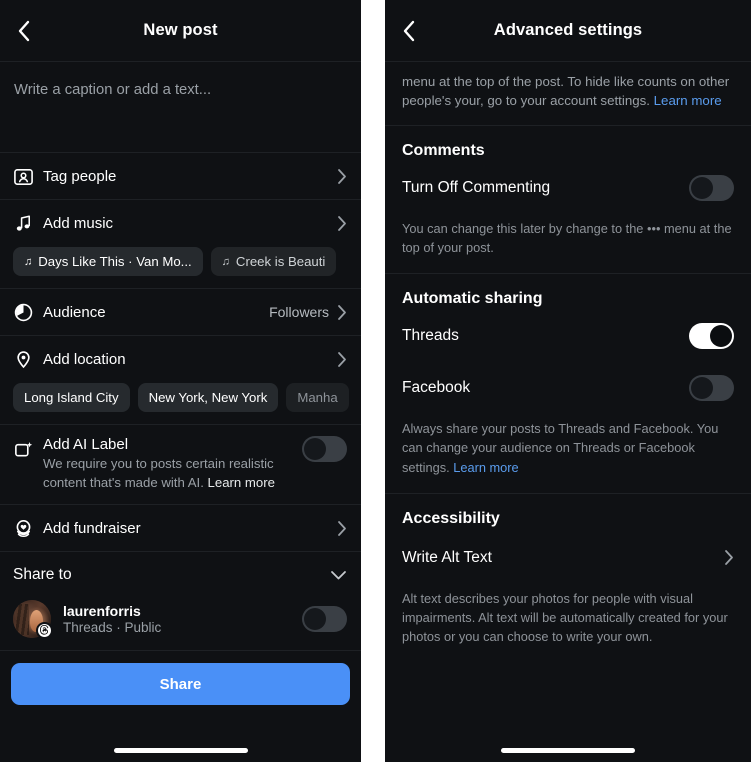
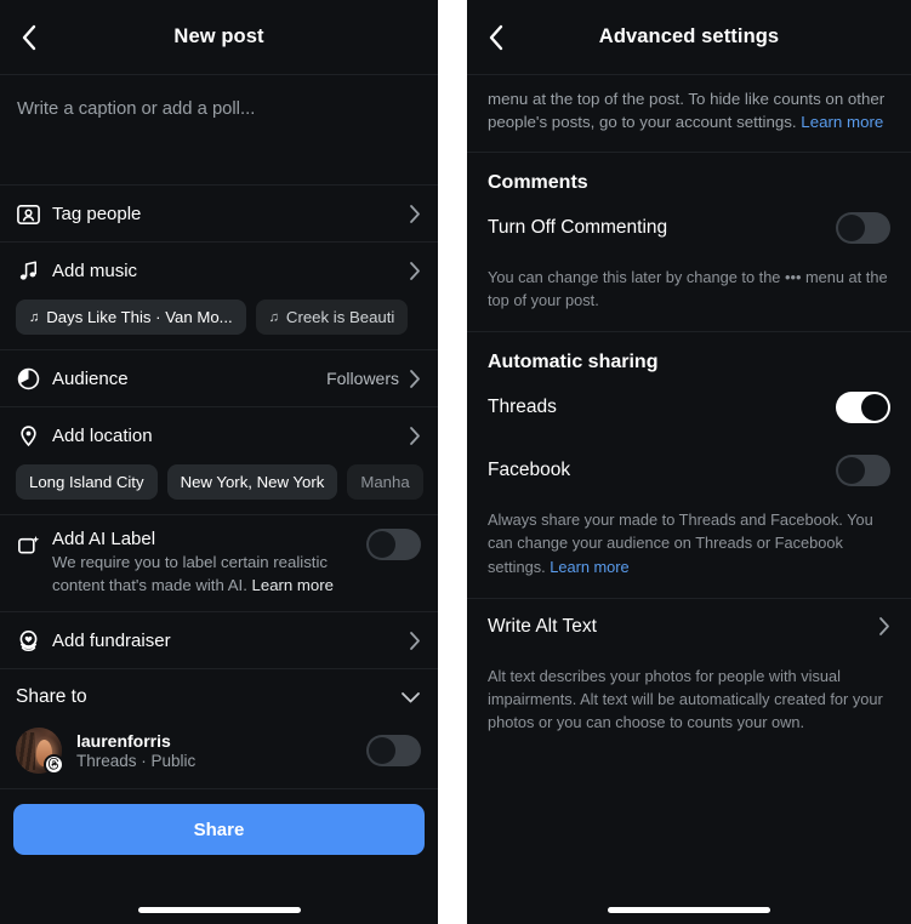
  New post
- Write a caption or add a text...
+ Write a caption or add a poll...
  Tag people
  Add music
  ♫
  Days Like This · Van Mo...
  ♫
  Creek is Beauti
  Audience
  Followers
  Add location
  Long Island City
  New York, New York
  Manha
  Add AI Label
- We require you to posts certain realistic content that's made with AI. Learn more
+ We require you to label certain realistic content that's made with AI. Learn more
  Add fundraiser
  Share to
  laurenforris
  Threads · Public
  Share
  Advanced settings
- menu at the top of the post. To hide like counts on other people's your, go to your account settings. Learn more
+ menu at the top of the post. To hide like counts on other people's posts, go to your account settings. Learn more
  Comments
  Turn Off Commenting
  You can change this later by change to the ••• menu at the top of your post.
  Automatic sharing
  Threads
  Facebook
- Always share your posts to Threads and Facebook. You can change your audience on Threads or Facebook settings. Learn more
+ Always share your made to Threads and Facebook. You can change your audience on Threads or Facebook settings. Learn more
- Accessibility
  Write Alt Text
- Alt text describes your photos for people with visual impairments. Alt text will be automatically created for your photos or you can choose to write your own.
+ Alt text describes your photos for people with visual impairments. Alt text will be automatically created for your photos or you can choose to counts your own.
